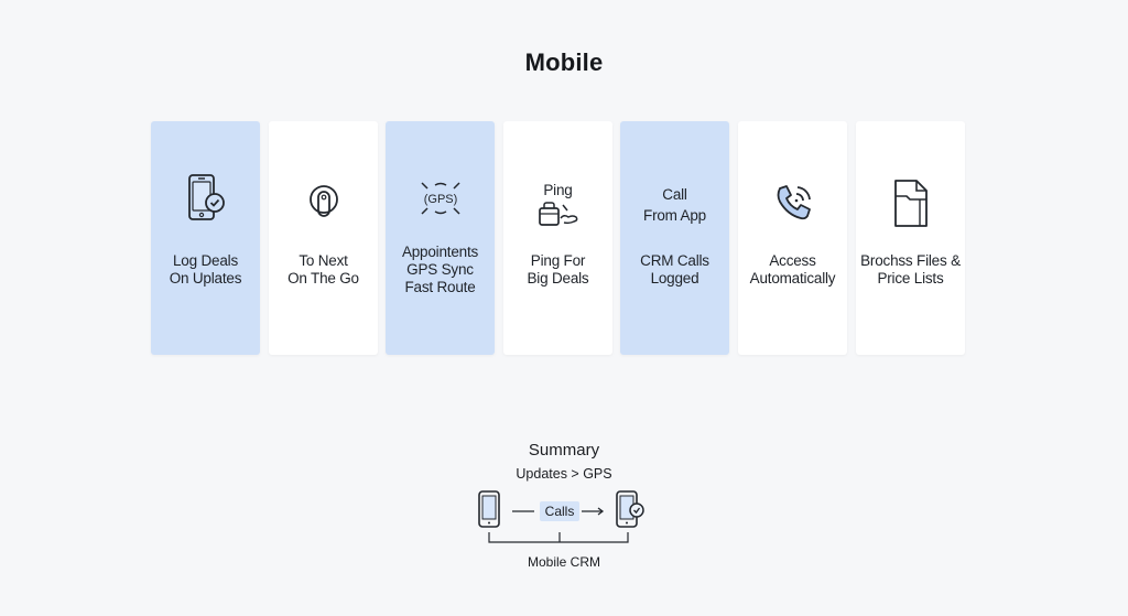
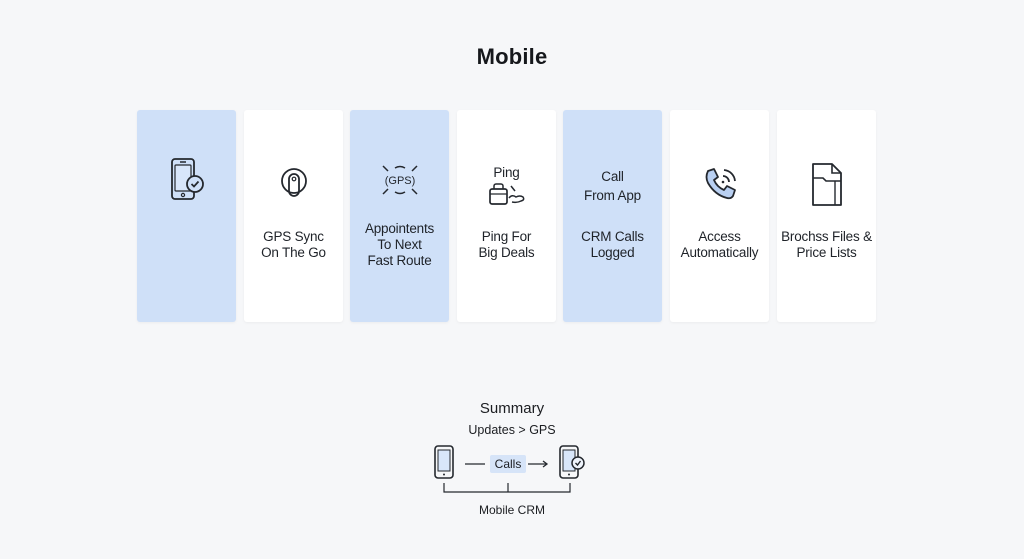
  Mobile
- Log Deals
- On Uplates
- To Next
+ GPS Sync
  On The Go
  (GPS)
  Appointents
- GPS Sync
+ To Next
  Fast Route
  Ping
  Ping For
  Big Deals
  Call
  From App
  CRM Calls
  Logged
  Access
  Automatically
  Brochss Files &
  Price Lists
  Summary
  Updates > GPS
  Calls
  Mobile CRM
